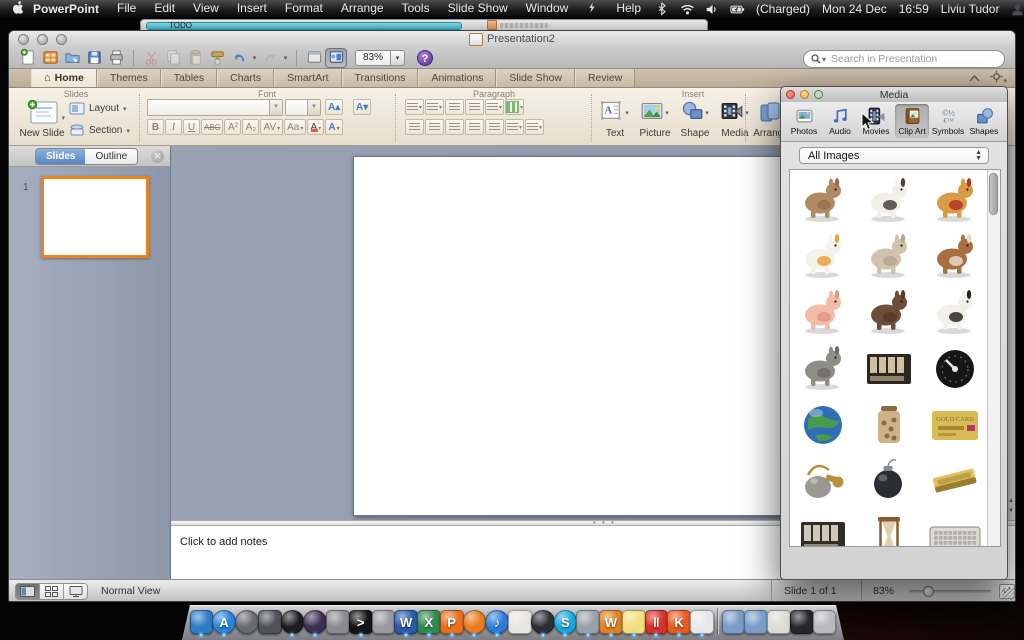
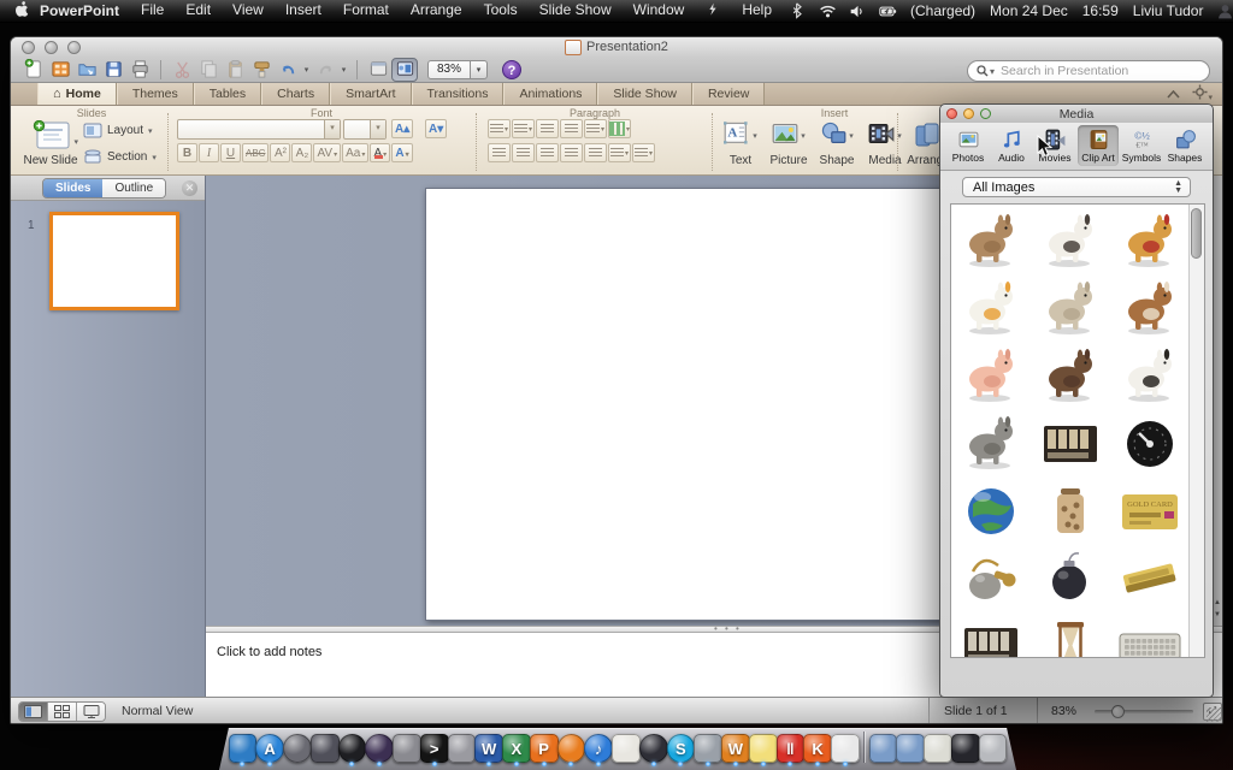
- TODO
  Presentation2
  83%
  ?
  ▾
  Search in Presentation
  ⌂ Home
  Themes
  Tables
  Charts
  SmartArt
  Transitions
  Animations
  Slide Show
  Review
  Slides
  New Slide
  Layout
  Section
  Font
  A▴
  A▾
  B
  I
  U
  ABC
  A²
  A₂
  Paragraph
  Insert
  A
  Text
  Picture
  Shape
  Media
  Arran
  Slides
  Outline
  ✕
  1
  • • •
  Click to add notes
  Normal View
  Slide 1 of 1
  83%
  Media
  Photos
  Audio
  Movies
  Clip Art
  ©½
  Symbols
  Shapes
  All Images
  PowerPoint
  File
  Edit
  View
  Insert
  Format
  Arrange
  Tools
  Slide Show
  Window
  Help
  (Charged)
  Mon 24 Dec
  16:59
  Liviu Tudor
  A
  >
  W
  X
  P
  ♪
  S
  W
  ‖
  K
